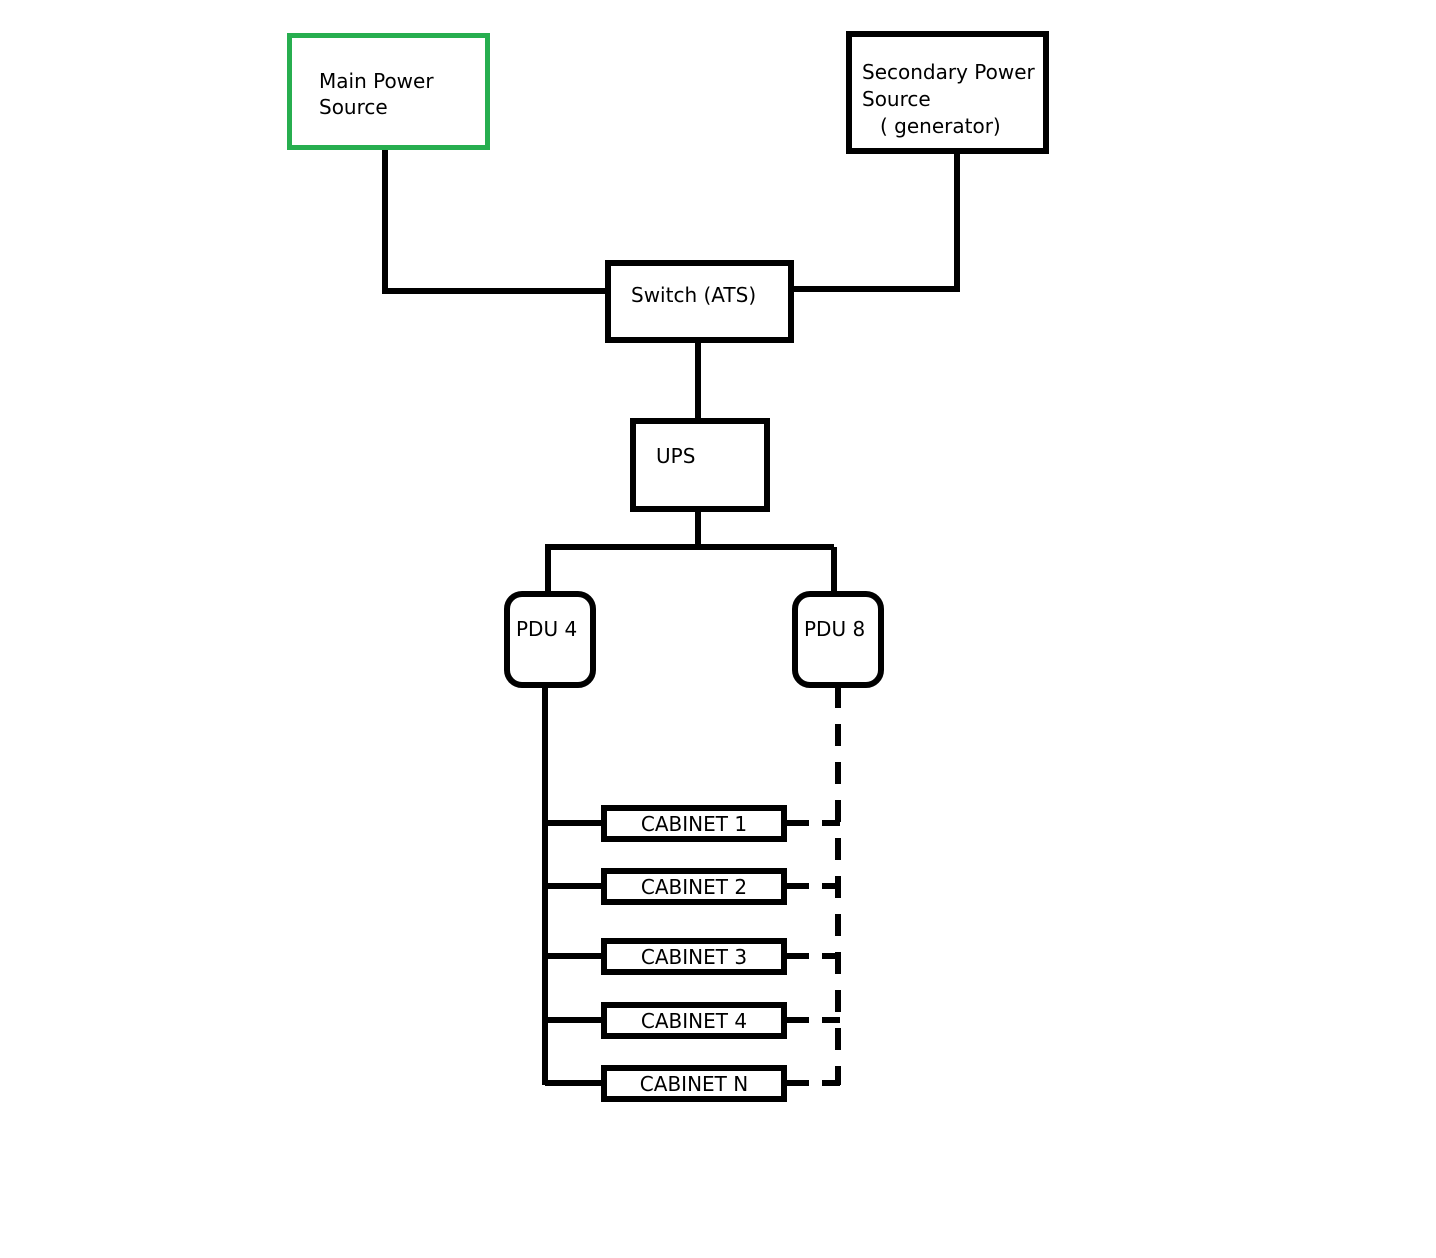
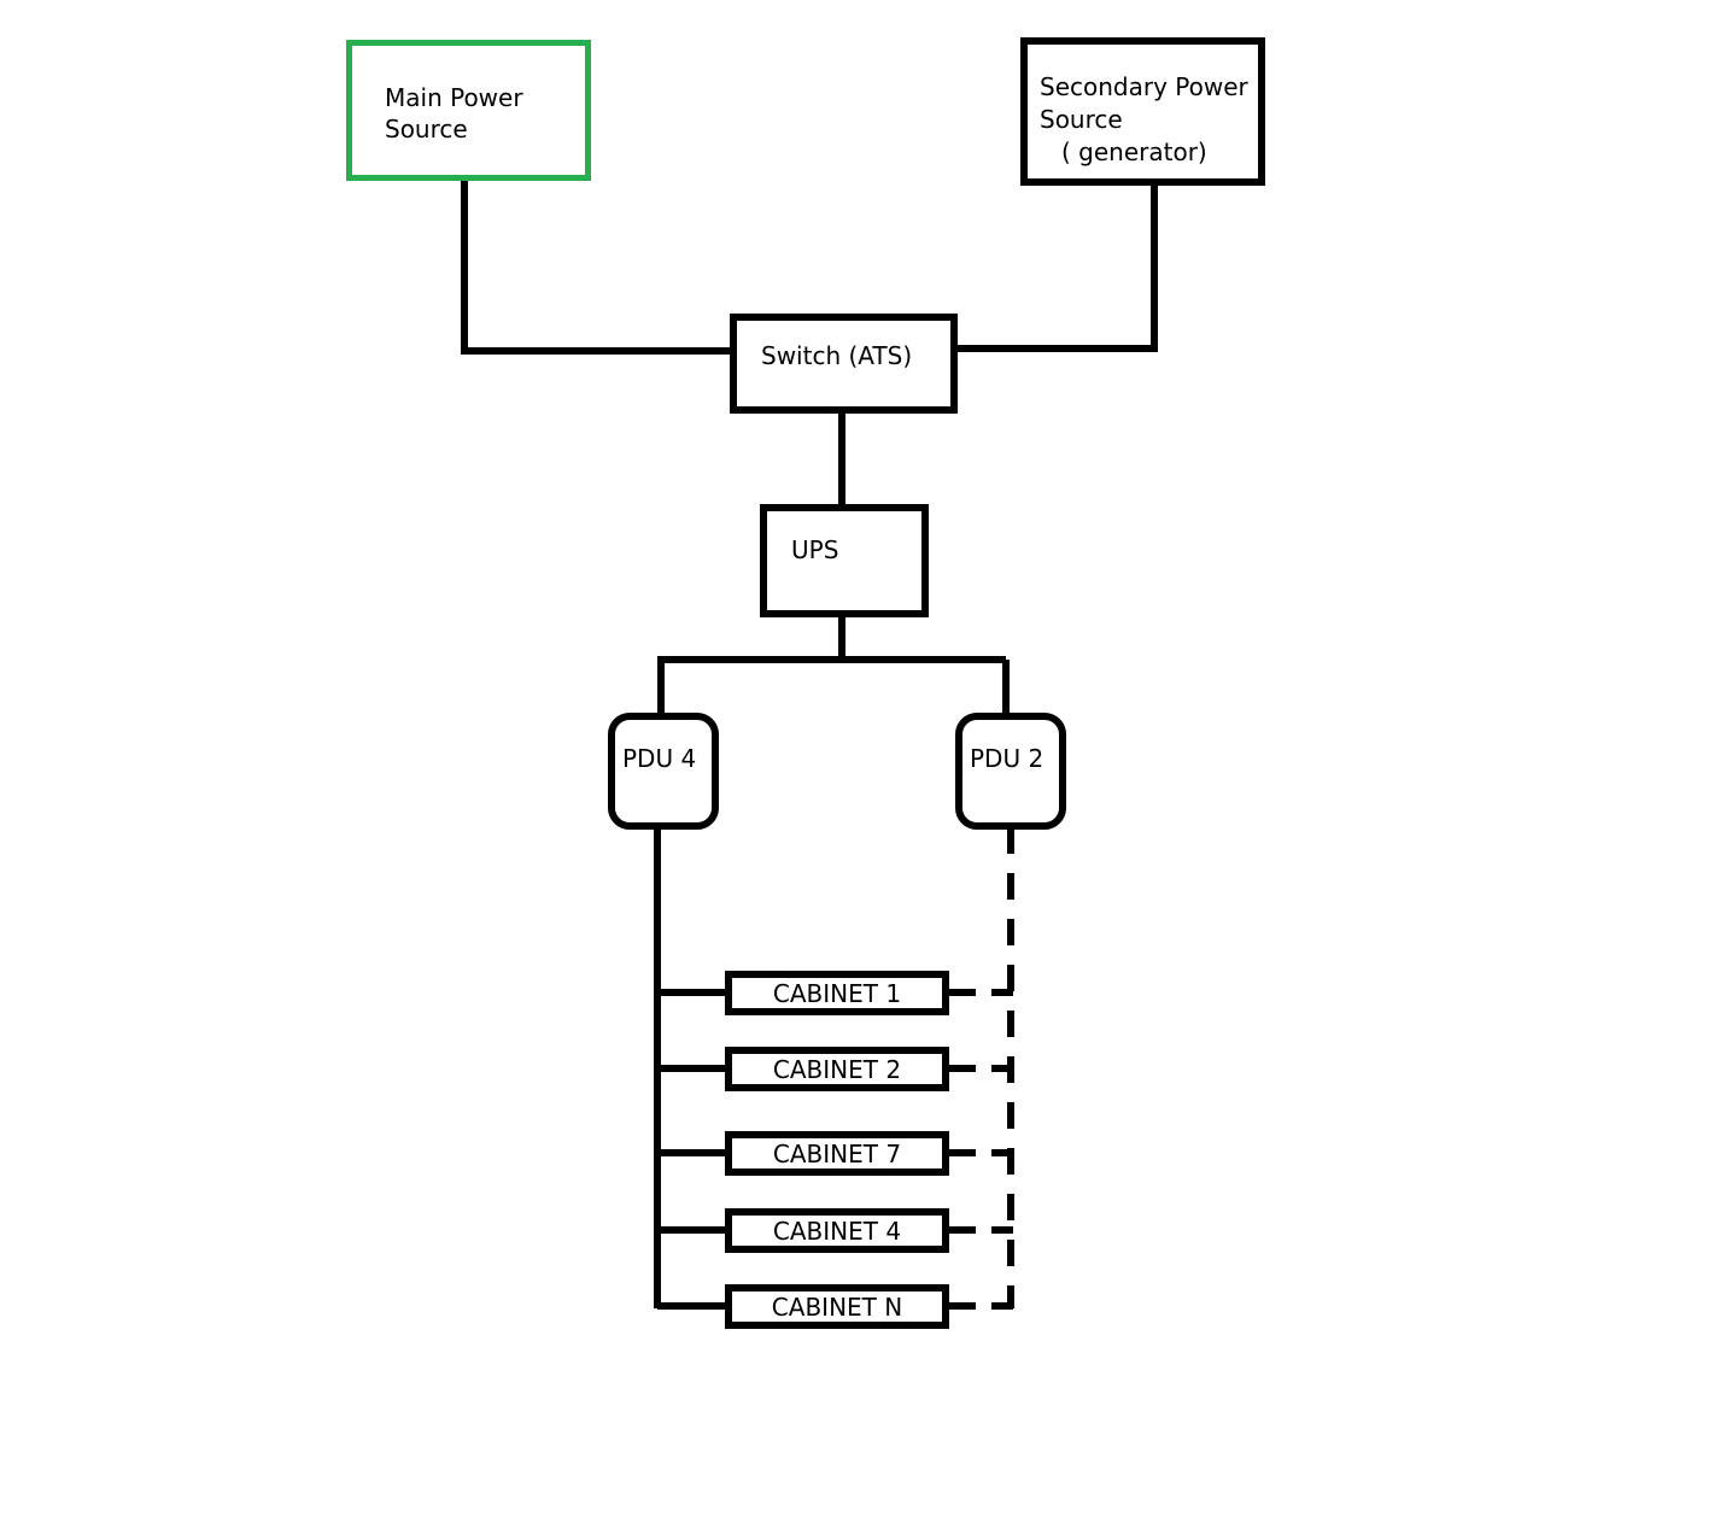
  Main Power
  Source
  Secondary Power
  Source
  ( generator)
  Switch (ATS)
  UPS
  PDU 4
- PDU 8
+ PDU 2
  CABINET 1
  CABINET 2
- CABINET 3
+ CABINET 7
  CABINET 4
  CABINET N
